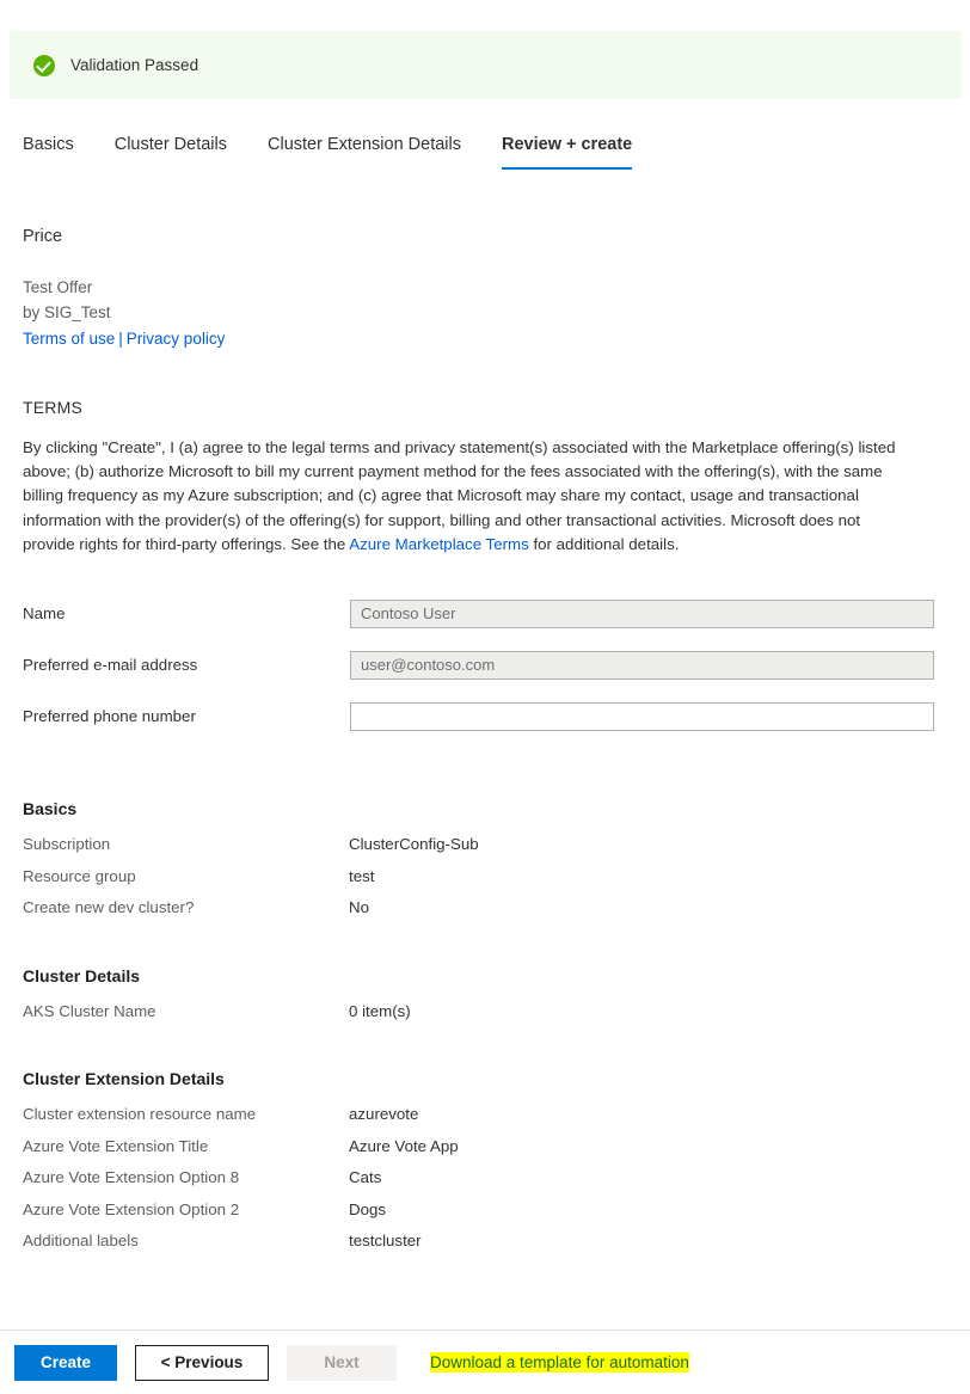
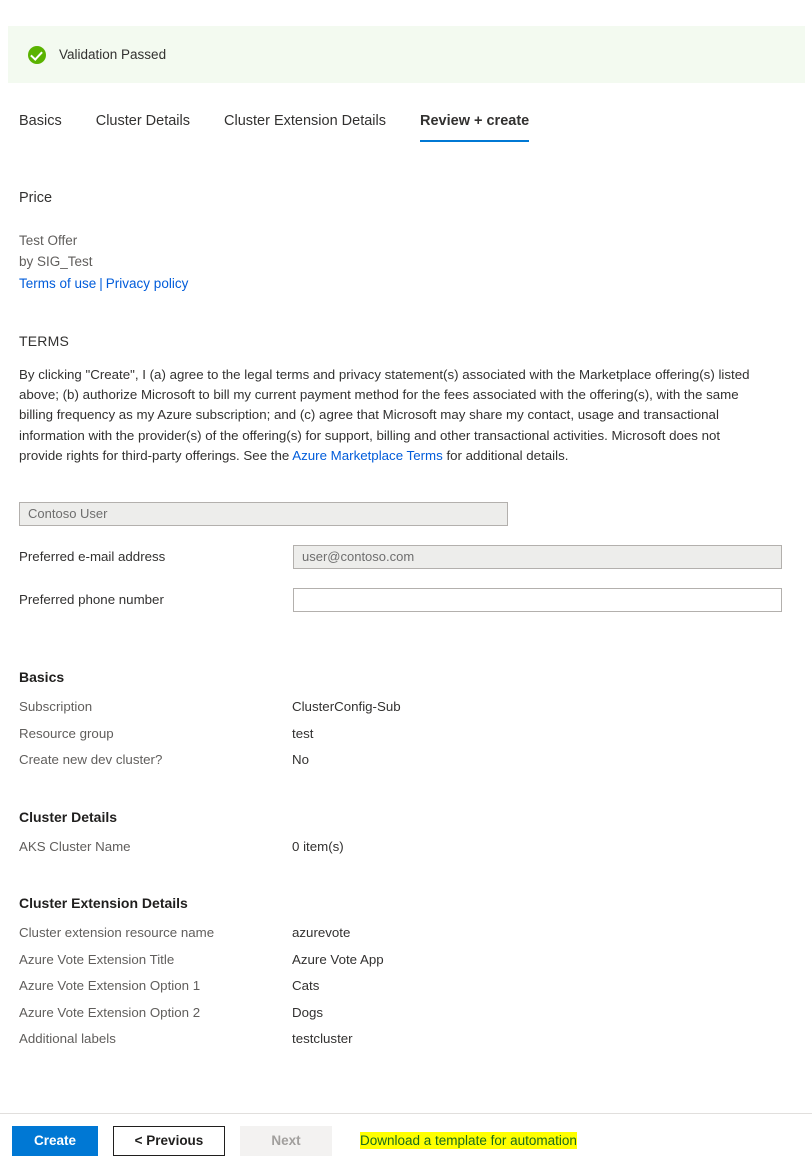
  Validation Passed
  Basics
  Cluster Details
  Cluster Extension Details
  Review + create
  Price
  Test Offer
  by SIG_Test
  Terms of use | Privacy policy
  TERMS
  By clicking "Create", I (a) agree to the legal terms and privacy statement(s) associated with the Marketplace offering(s) listed above; (b) authorize Microsoft to bill my current payment method for the fees associated with the offering(s), with the same billing frequency as my Azure subscription; and (c) agree that Microsoft may share my contact, usage and transactional information with the provider(s) of the offering(s) for support, billing and other transactional activities. Microsoft does not provide rights for third-party offerings. See the Azure Marketplace Terms for additional details.
- Name
  Contoso User
  Preferred e-mail address
  user@contoso.com
  Preferred phone number
  Basics
  Subscription
  ClusterConfig-Sub
  Resource group
  test
  Create new dev cluster?
  No
  Cluster Details
  AKS Cluster Name
  0 item(s)
  Cluster Extension Details
  Cluster extension resource name
  azurevote
  Azure Vote Extension Title
  Azure Vote App
- Azure Vote Extension Option 8
+ Azure Vote Extension Option 1
  Cats
  Azure Vote Extension Option 2
  Dogs
  Additional labels
  testcluster
  Create
  < Previous
  Next
  Download a template for automation
